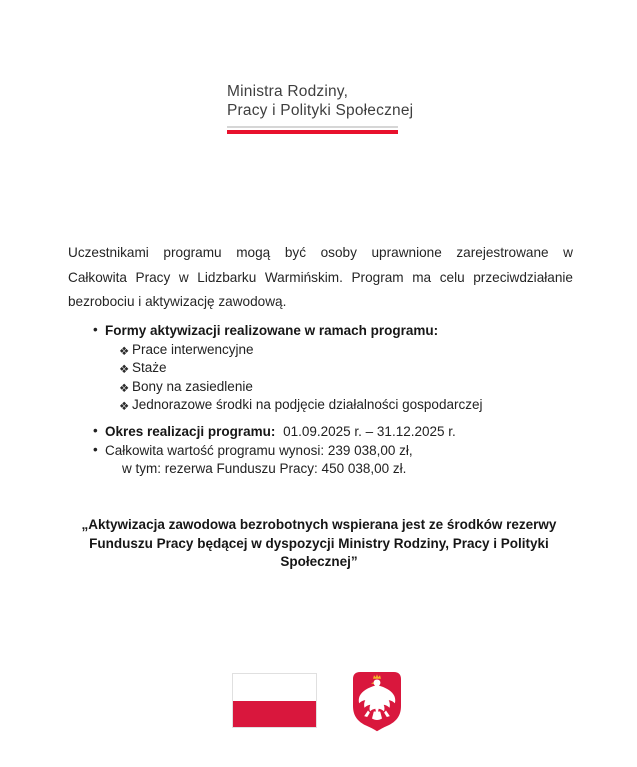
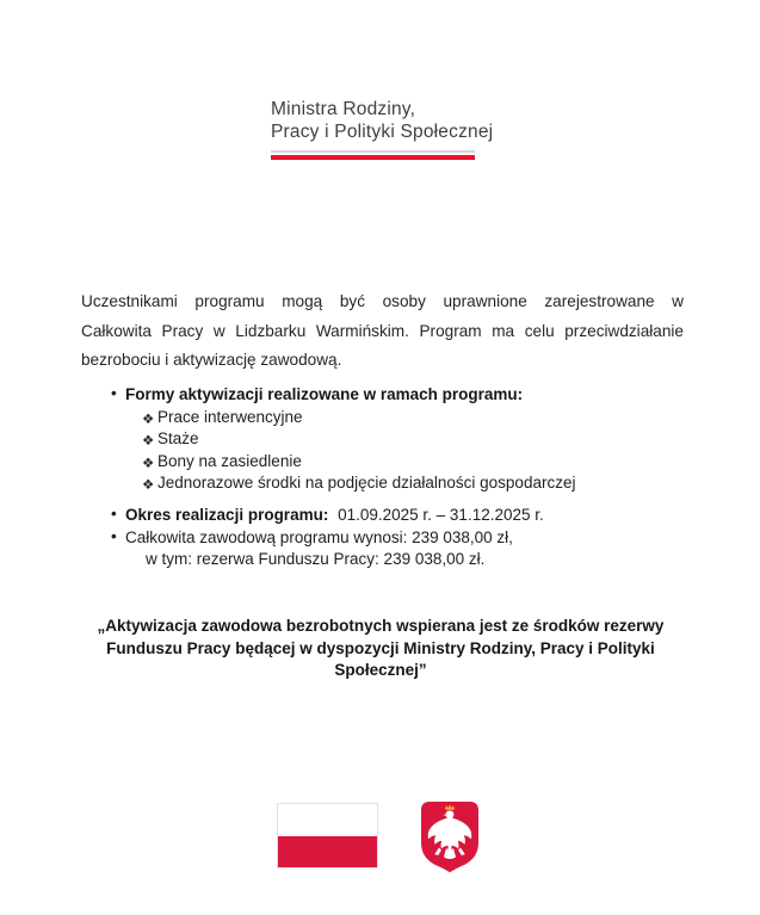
  Ministra Rodziny,
  Pracy i Polityki Społecznej
  Uczestnikami programu mogą być osoby uprawnione zarejestrowane w
  Całkowita Pracy w Lidzbarku Warmińskim. Program ma celu przeciwdziałanie
  bezrobociu i aktywizację zawodową.
  •
  Formy aktywizacji realizowane w ramach programu:
  ❖
  Prace interwencyjne
  ❖
  Staże
  ❖
  Bony na zasiedlenie
  ❖
  Jednorazowe środki na podjęcie działalności gospodarczej
  •
  Okres realizacji programu: 01.09.2025 r. – 31.12.2025 r.
  •
- Całkowita wartość programu wynosi: 239 038,00 zł,
+ Całkowita zawodową programu wynosi: 239 038,00 zł,
- w tym: rezerwa Funduszu Pracy: 450 038,00 zł.
+ w tym: rezerwa Funduszu Pracy: 239 038,00 zł.
  „Aktywizacja zawodowa bezrobotnych wspierana jest ze środków rezerwy
  Funduszu Pracy będącej w dyspozycji Ministry Rodziny, Pracy i Polityki
  Społecznej”
